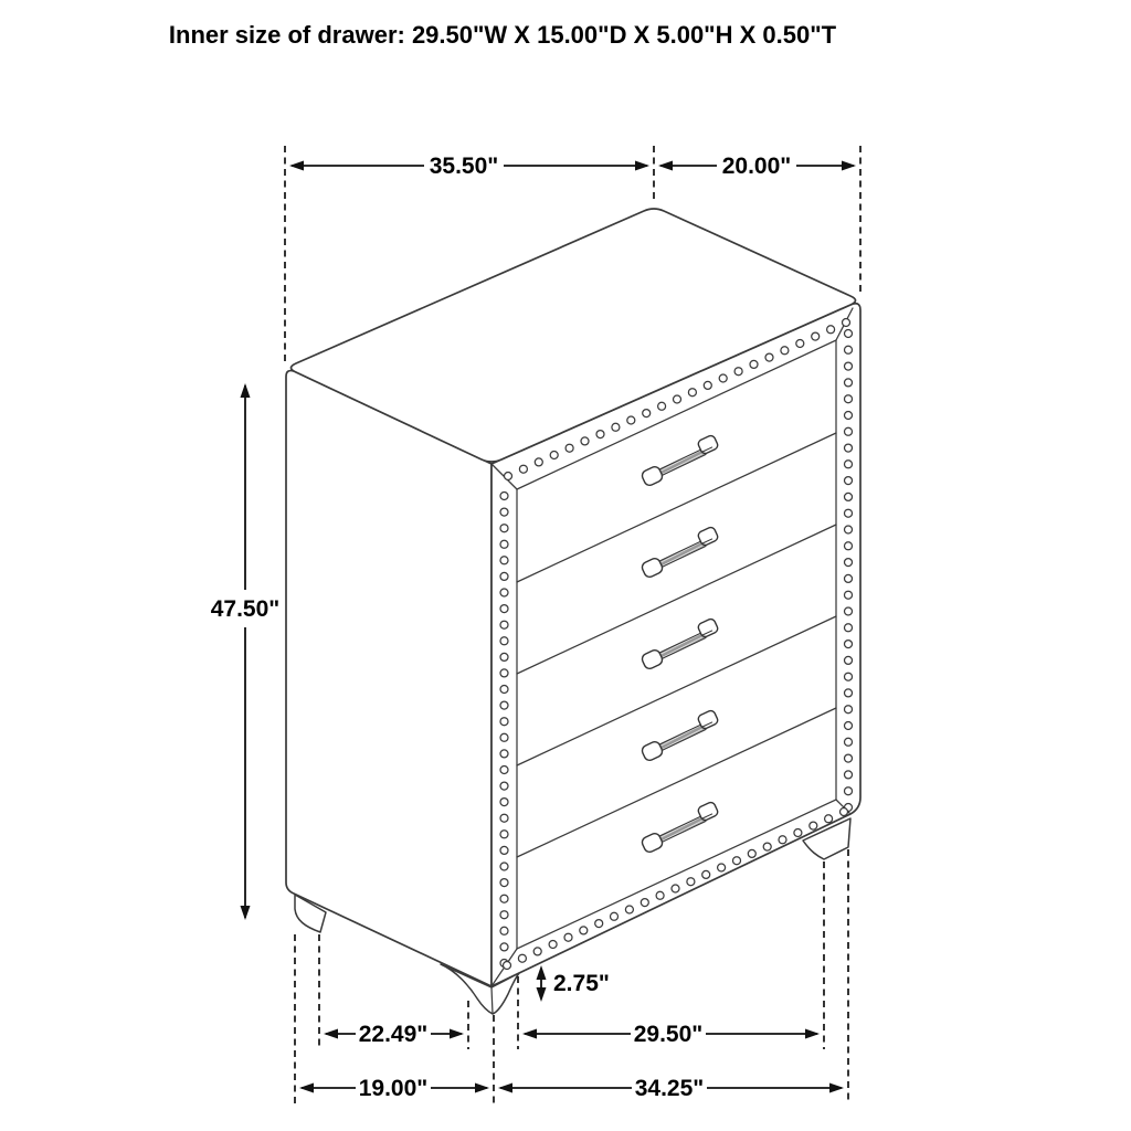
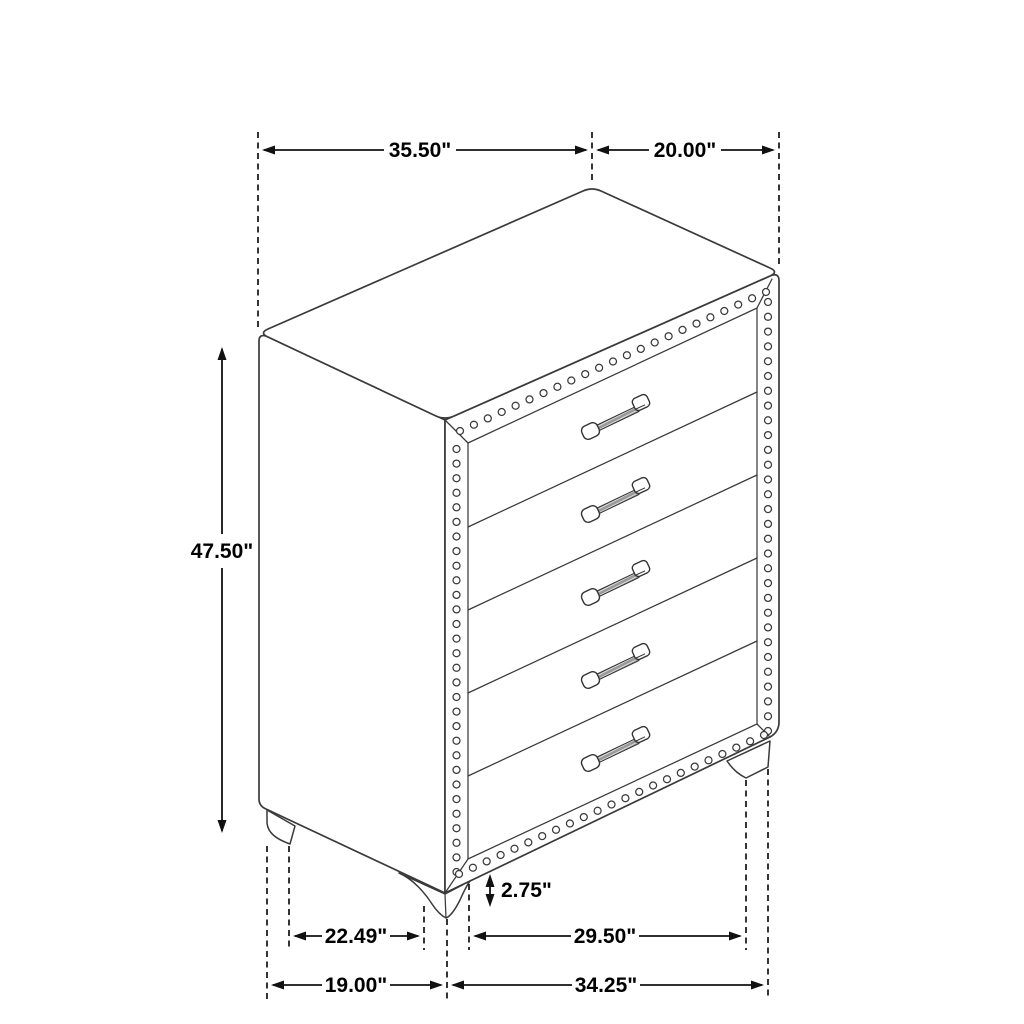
- Inner size of drawer: 29.50"W X 15.00"D X 5.00"H X 0.50"T
  35.50"
  20.00"
  47.50"
  2.75"
  22.49"
  29.50"
  19.00"
  34.25"
